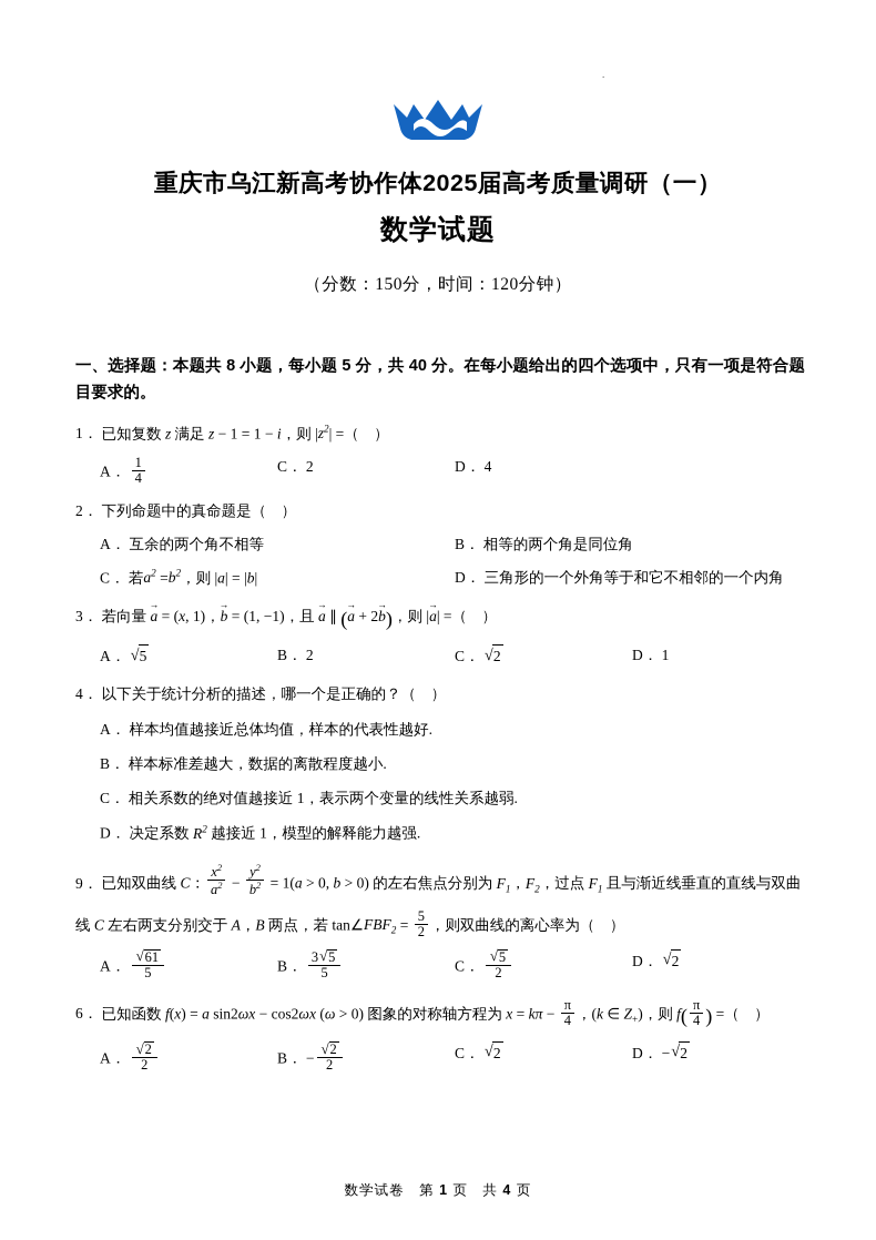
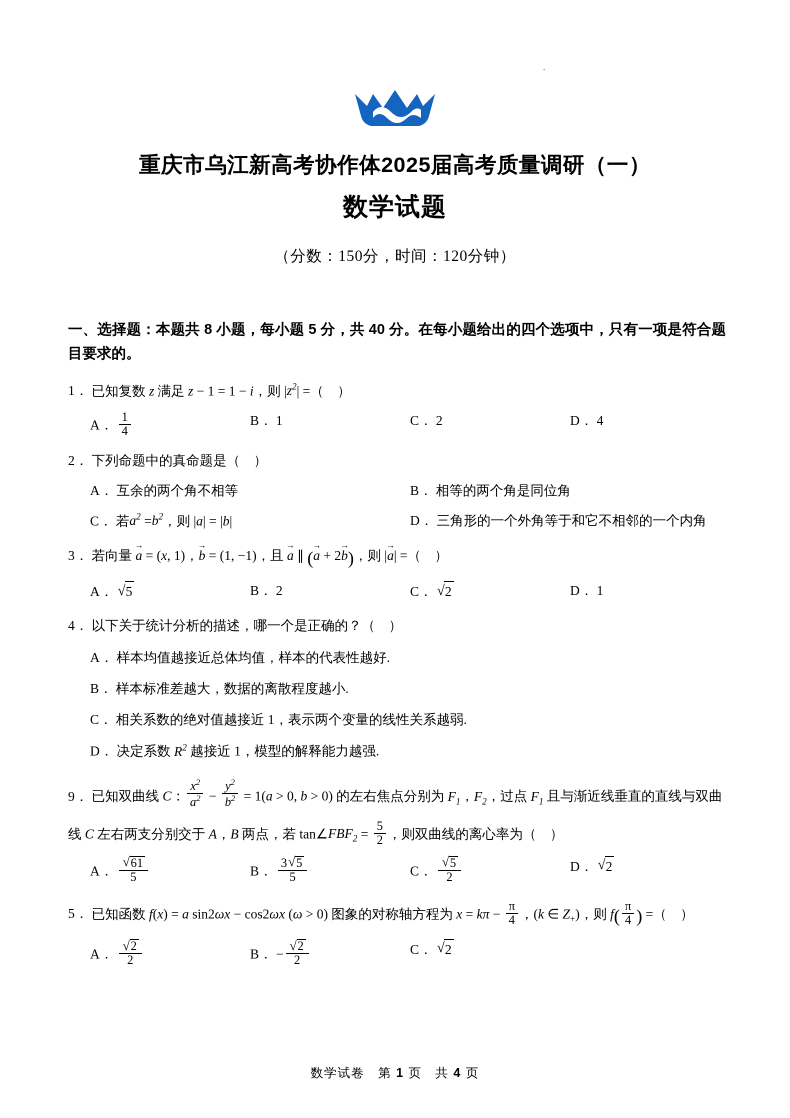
  .
  重庆市乌江新高考协作体2025届高考质量调研（一）
  数学试题
  （分数：150分，时间：120分钟）
  一、选择题：本题共 8 小题，每小题 5 分，共 40 分。在每小题给出的四个选项中，只有一项是符合题目要求的。
  1． 已知复数 z 满足 z − 1 = 1 − i，则 |z2| =（ ）
  A．
  1
  4
+ B． 1
  C． 2
  D． 4
  2． 下列命题中的真命题是（ ）
  A． 互余的两个角不相等
  B． 相等的两个角是同位角
  C． 若a2 =b2，则 |a| = |b|
  D． 三角形的一个外角等于和它不相邻的一个内角
  3． 若向量 a = (x, 1)，b = (1, −1)，且 a ∥ (a + 2b)，则 |a| =（ ）
  A． 5
  B． 2
  C． 2
  D． 1
  4． 以下关于统计分析的描述，哪一个是正确的？（ ）
  A． 样本均值越接近总体均值，样本的代表性越好.
  B． 样本标准差越大，数据的离散程度越小.
  C． 相关系数的绝对值越接近 1，表示两个变量的线性关系越弱.
  D． 决定系数 R2 越接近 1，模型的解释能力越强.
  9． 已知双曲线 C：
  x2
  a2
  −
  y2
  b2
  = 1(a > 0, b > 0) 的左右焦点分别为 F1，F2，过点 F1 且与渐近线垂直的直线与双曲
  线 C 左右两支分别交于 A，B 两点，若 tan∠FBF2 =
  5
  2
  ，则双曲线的离心率为（ ）
  A．
  61
  5
  B．
  3 5
  5
  C．
  5
  2
  D． 2
- 6． 已知函数 f(x) = a sin2ωx − cos2ωx (ω > 0) 图象的对称轴方程为 x = kπ −
+ 5． 已知函数 f(x) = a sin2ωx − cos2ωx (ω > 0) 图象的对称轴方程为 x = kπ −
  π
  4
  ，(k ∈ Z+)，则 f(
  π
  4
  ) =（ ）
  A．
  2
  2
  B． −
  2
  2
  C． 2
- D． − 2
  数学试卷 第 1 页 共 4 页
